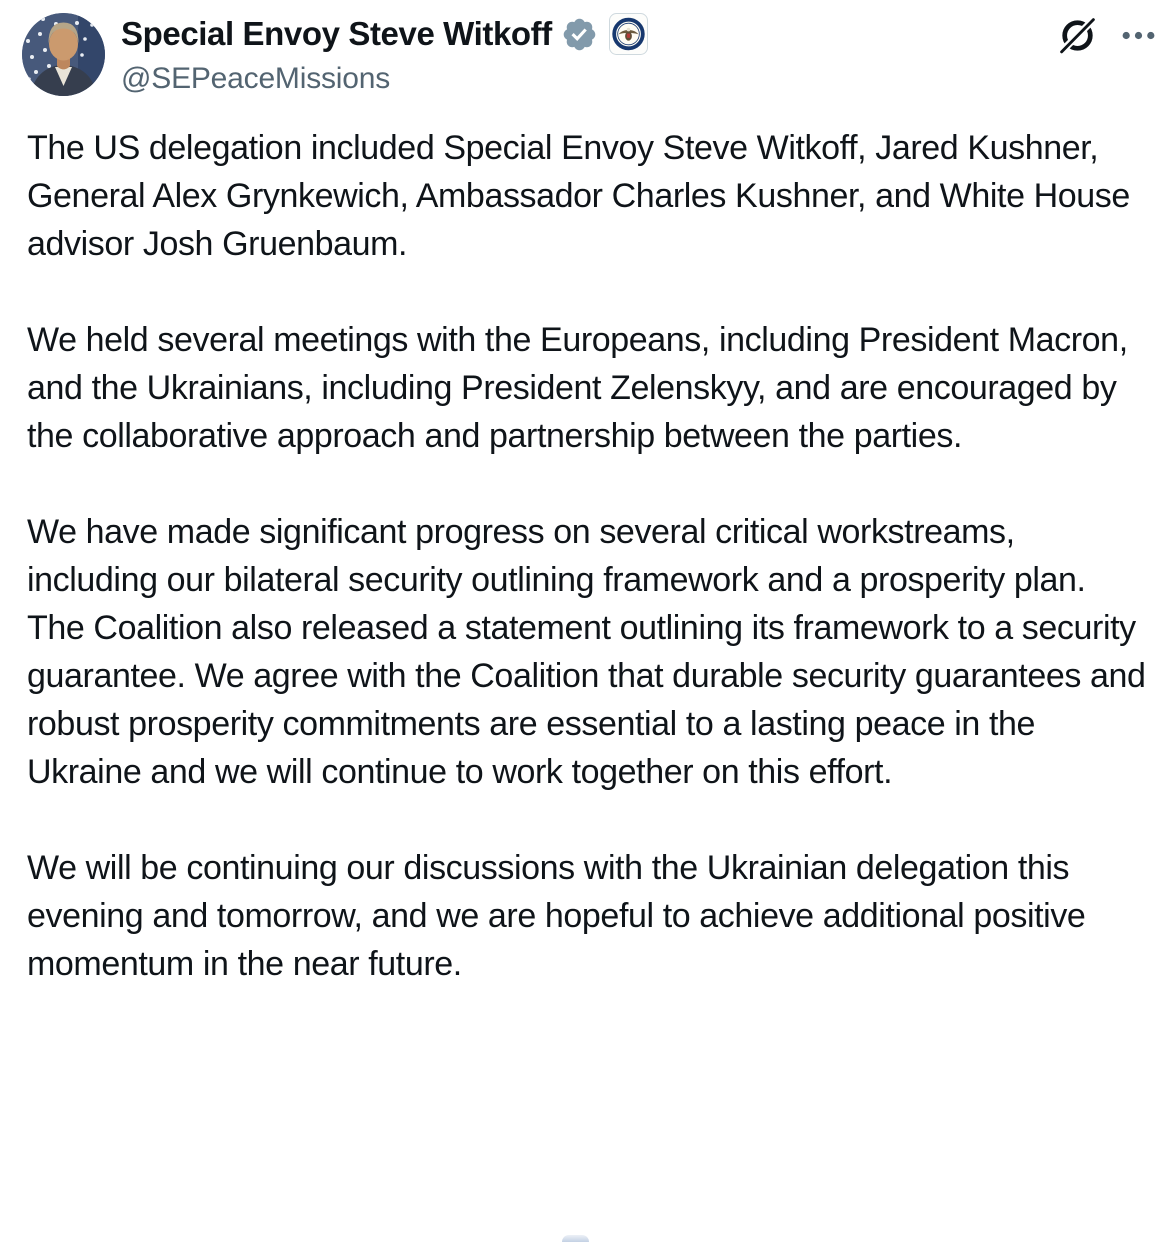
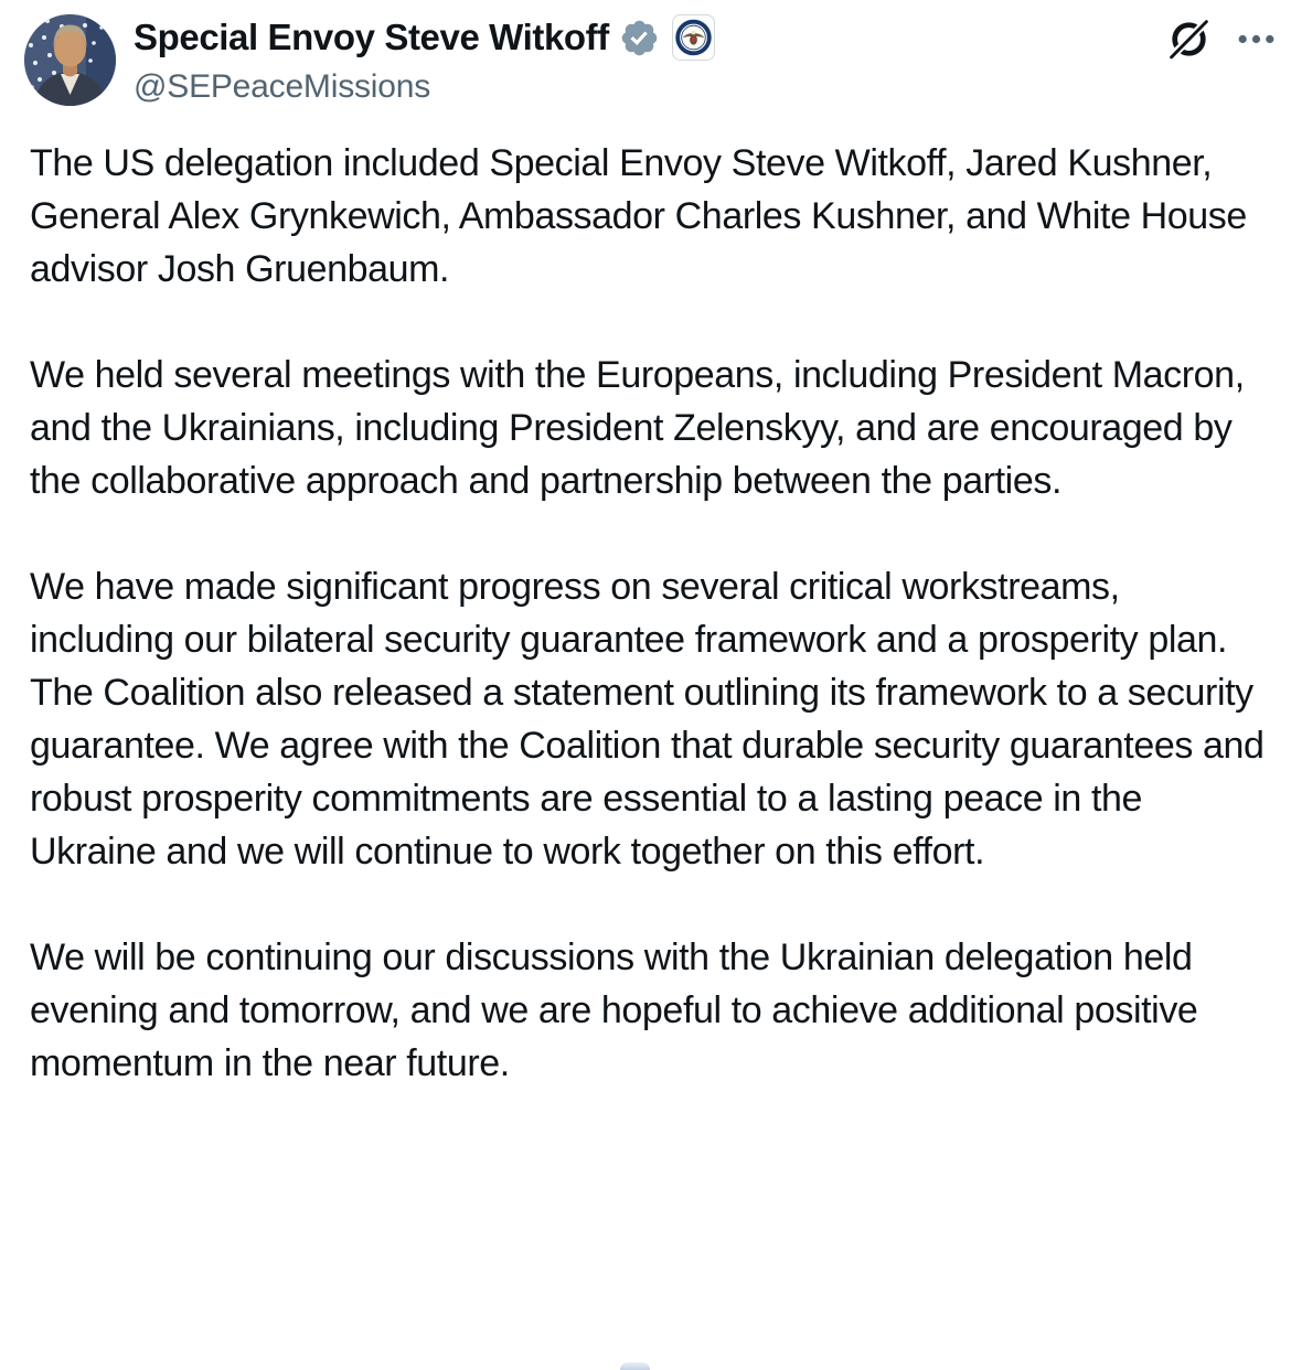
  Special Envoy Steve Witkoff
  @SEPeaceMissions
  The US delegation included Special Envoy Steve Witkoff, Jared Kushner, General Alex Grynkewich, Ambassador Charles Kushner, and White House advisor Josh Gruenbaum.
  We held several meetings with the Europeans, including President Macron, and the Ukrainians, including President Zelenskyy, and are encouraged by the collaborative approach and partnership between the parties.
- We have made significant progress on several critical workstreams, including our bilateral security outlining framework and a prosperity plan. The Coalition also released a statement outlining its framework to a security guarantee. We agree with the Coalition that durable security guarantees and robust prosperity commitments are essential to a lasting peace in the Ukraine and we will continue to work together on this effort.
+ We have made significant progress on several critical workstreams, including our bilateral security guarantee framework and a prosperity plan. The Coalition also released a statement outlining its framework to a security guarantee. We agree with the Coalition that durable security guarantees and robust prosperity commitments are essential to a lasting peace in the Ukraine and we will continue to work together on this effort.
- We will be continuing our discussions with the Ukrainian delegation this evening and tomorrow, and we are hopeful to achieve additional positive momentum in the near future.
+ We will be continuing our discussions with the Ukrainian delegation held evening and tomorrow, and we are hopeful to achieve additional positive momentum in the near future.
